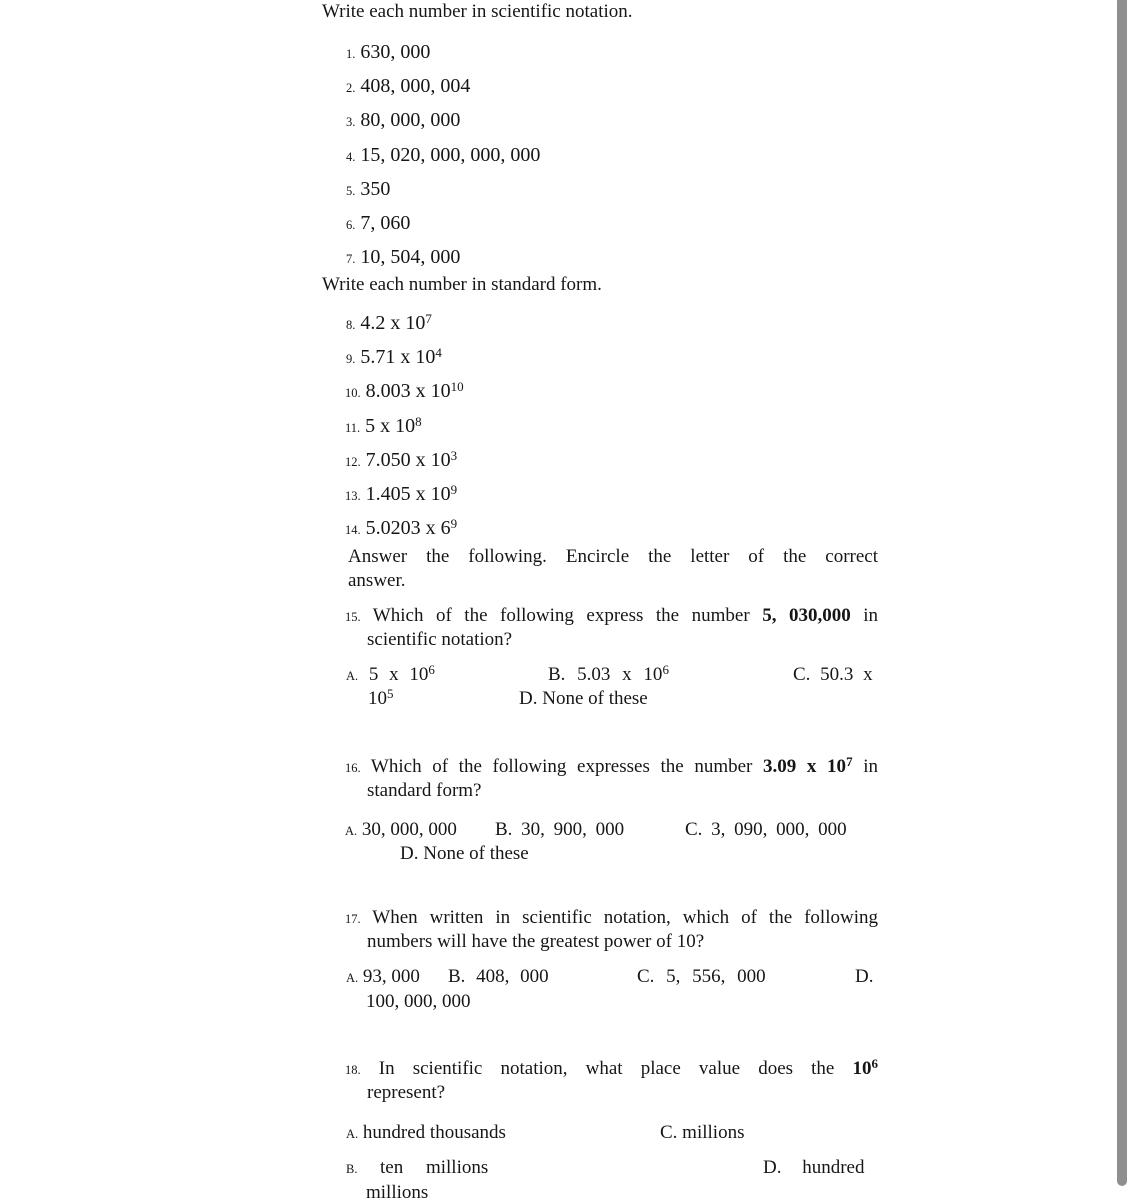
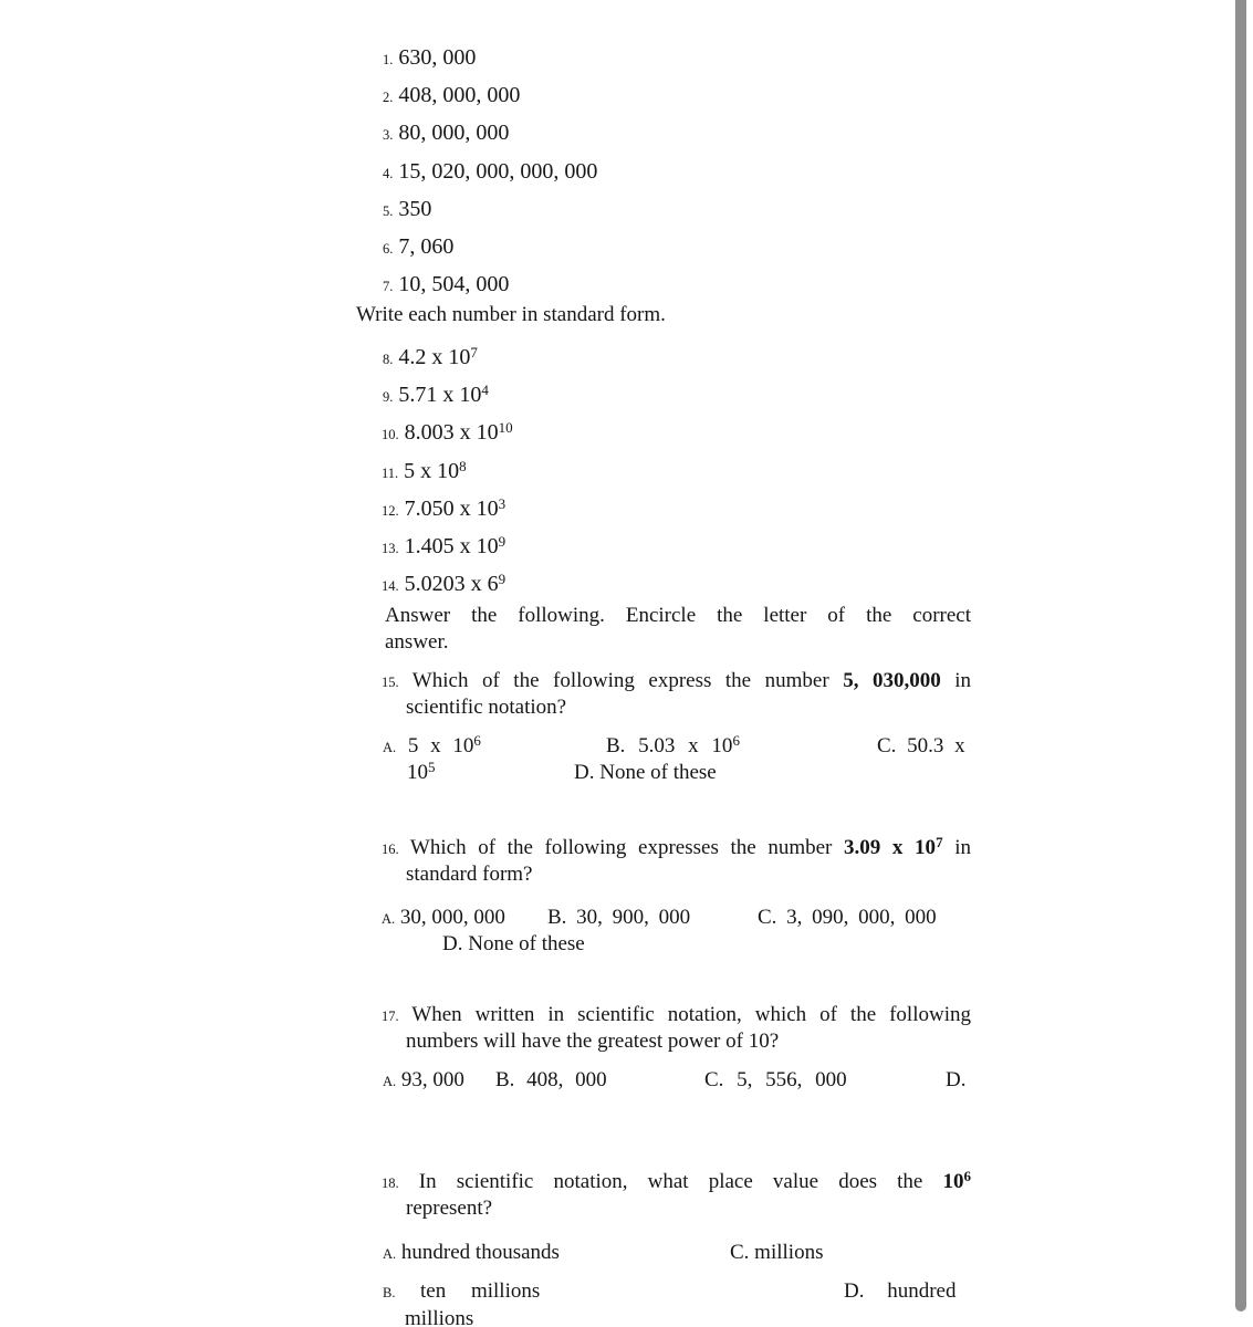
- Write each number in scientific notation.
  1. 630, 000
- 2. 408, 000, 004
+ 2. 408, 000, 000
  3. 80, 000, 000
  4. 15, 020, 000, 000, 000
  5. 350
  6. 7, 060
  7. 10, 504, 000
  Write each number in standard form.
  8. 4.2 x 107
  9. 5.71 x 104
  10. 8.003 x 1010
  11. 5 x 108
  12. 7.050 x 103
  13. 1.405 x 109
  14. 5.0203 x 69
  Answer the following. Encircle the letter of the correct
  answer.
  15. Which of the following express the number 5, 030,000 in
  scientific notation?
  A. 5 x 106
  B. 5.03 x 106
  C. 50.3 x
  105
  D. None of these
  16. Which of the following expresses the number 3.09 x 107 in
  standard form?
  A. 30, 000, 000
  B. 30, 900, 000
  C. 3, 090, 000, 000
  D. None of these
  17. When written in scientific notation, which of the following
  numbers will have the greatest power of 10?
  A. 93, 000
  B. 408, 000
  C. 5, 556, 000
  D.
- 100, 000, 000
  18. In scientific notation, what place value does the 106
  represent?
  A. hundred thousands
  C. millions
  B.
  ten millions
  D. hundred
  millions
